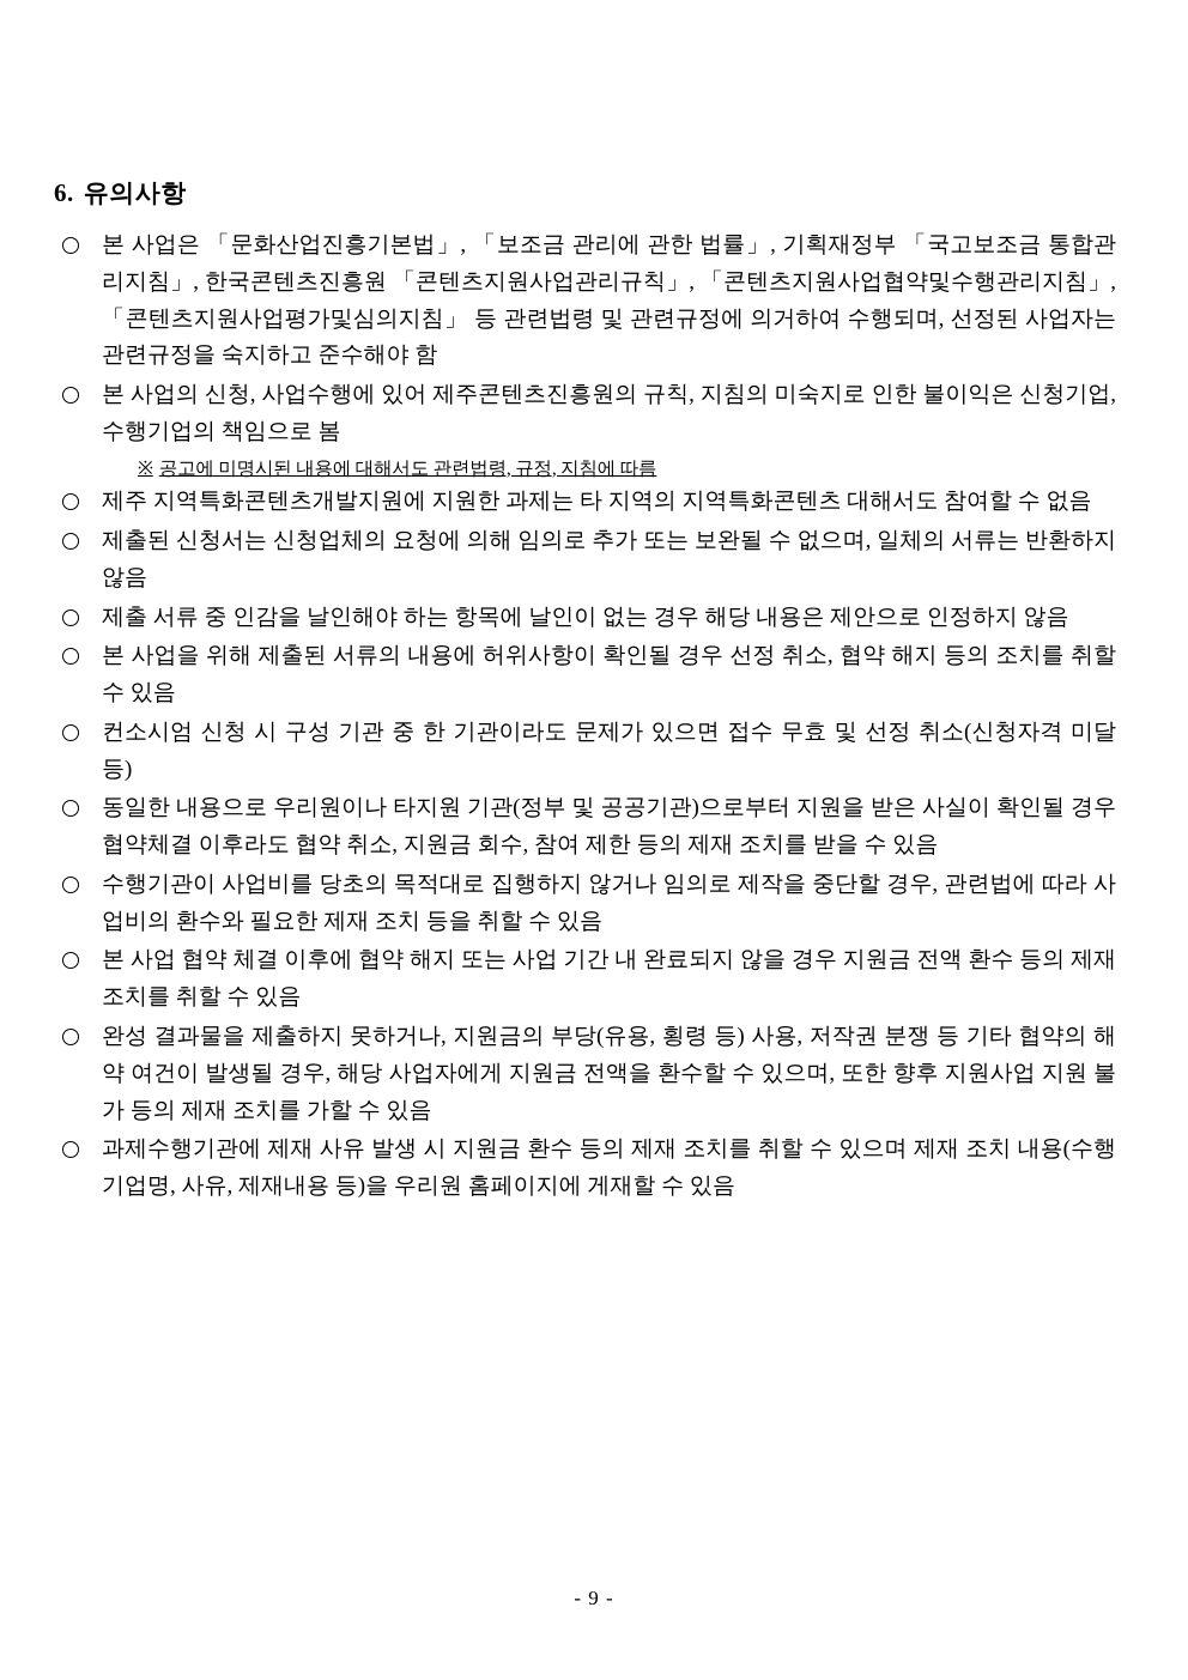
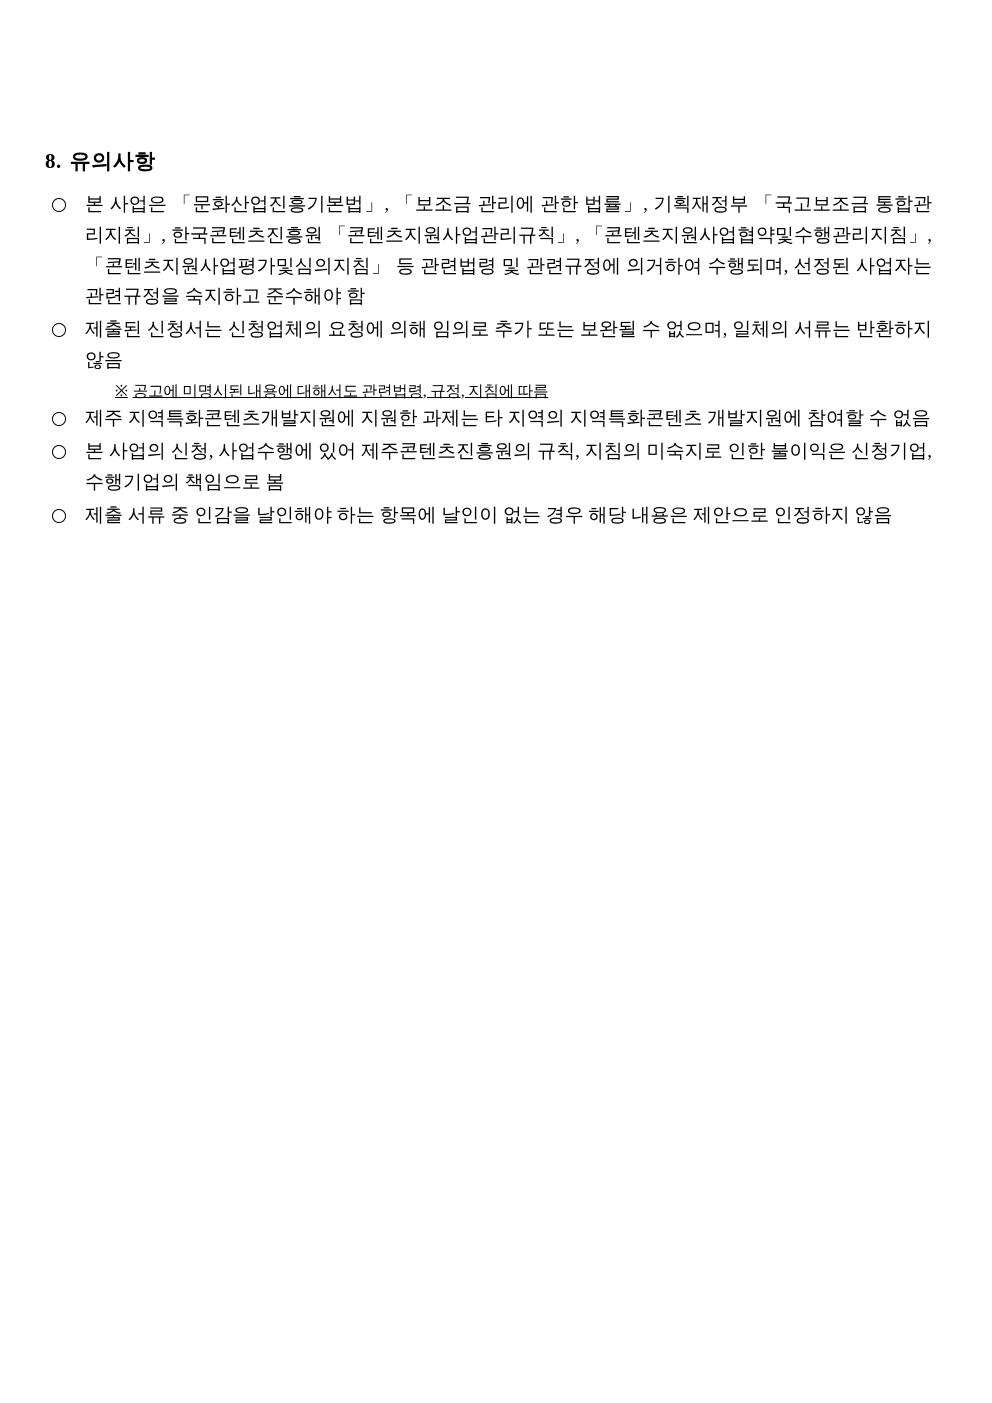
- 6. 유의사항
+ 8. 유의사항
  본 사업은 「문화산업진흥기본법」, 「보조금 관리에 관한 법률」, 기획재정부 「국고보조금 통합관리지침」, 한국콘텐츠진흥원 「콘텐츠지원사업관리규칙」, 「콘텐츠지원사업협약및수행관리지침」, 「콘텐츠지원사업평가및심의지침」 등 관련법령 및 관련규정에 의거하여 수행되며, 선정된 사업자는 관련규정을 숙지하고 준수해야 함
- 본 사업의 신청, 사업수행에 있어 제주콘텐츠진흥원의 규칙, 지침의 미숙지로 인한 불이익은 신청기업, 수행기업의 책임으로 봄
+ 제출된 신청서는 신청업체의 요청에 의해 임의로 추가 또는 보완될 수 없으며, 일체의 서류는 반환하지 않음
  ※ 공고에 미명시된 내용에 대해서도 관련법령, 규정, 지침에 따름
- 제주 지역특화콘텐츠개발지원에 지원한 과제는 타 지역의 지역특화콘텐츠 대해서도 참여할 수 없음
+ 제주 지역특화콘텐츠개발지원에 지원한 과제는 타 지역의 지역특화콘텐츠 개발지원에 참여할 수 없음
- 제출된 신청서는 신청업체의 요청에 의해 임의로 추가 또는 보완될 수 없으며, 일체의 서류는 반환하지 않음
+ 본 사업의 신청, 사업수행에 있어 제주콘텐츠진흥원의 규칙, 지침의 미숙지로 인한 불이익은 신청기업, 수행기업의 책임으로 봄
  제출 서류 중 인감을 날인해야 하는 항목에 날인이 없는 경우 해당 내용은 제안으로 인정하지 않음
- 본 사업을 위해 제출된 서류의 내용에 허위사항이 확인될 경우 선정 취소, 협약 해지 등의 조치를 취할 수 있음
- 컨소시엄 신청 시 구성 기관 중 한 기관이라도 문제가 있으면 접수 무효 및 선정 취소(신청자격 미달 등)
- 동일한 내용으로 우리원이나 타지원 기관(정부 및 공공기관)으로부터 지원을 받은 사실이 확인될 경우 협약체결 이후라도 협약 취소, 지원금 회수, 참여 제한 등의 제재 조치를 받을 수 있음
- 수행기관이 사업비를 당초의 목적대로 집행하지 않거나 임의로 제작을 중단할 경우, 관련법에 따라 사업비의 환수와 필요한 제재 조치 등을 취할 수 있음
- 본 사업 협약 체결 이후에 협약 해지 또는 사업 기간 내 완료되지 않을 경우 지원금 전액 환수 등의 제재 조치를 취할 수 있음
- 완성 결과물을 제출하지 못하거나, 지원금의 부당(유용, 횡령 등) 사용, 저작권 분쟁 등 기타 협약의 해약 여건이 발생될 경우, 해당 사업자에게 지원금 전액을 환수할 수 있으며, 또한 향후 지원사업 지원 불가 등의 제재 조치를 가할 수 있음
- 과제수행기관에 제재 사유 발생 시 지원금 환수 등의 제재 조치를 취할 수 있으며 제재 조치 내용(수행기업명, 사유, 제재내용 등)을 우리원 홈페이지에 게재할 수 있음
- - 9 -
